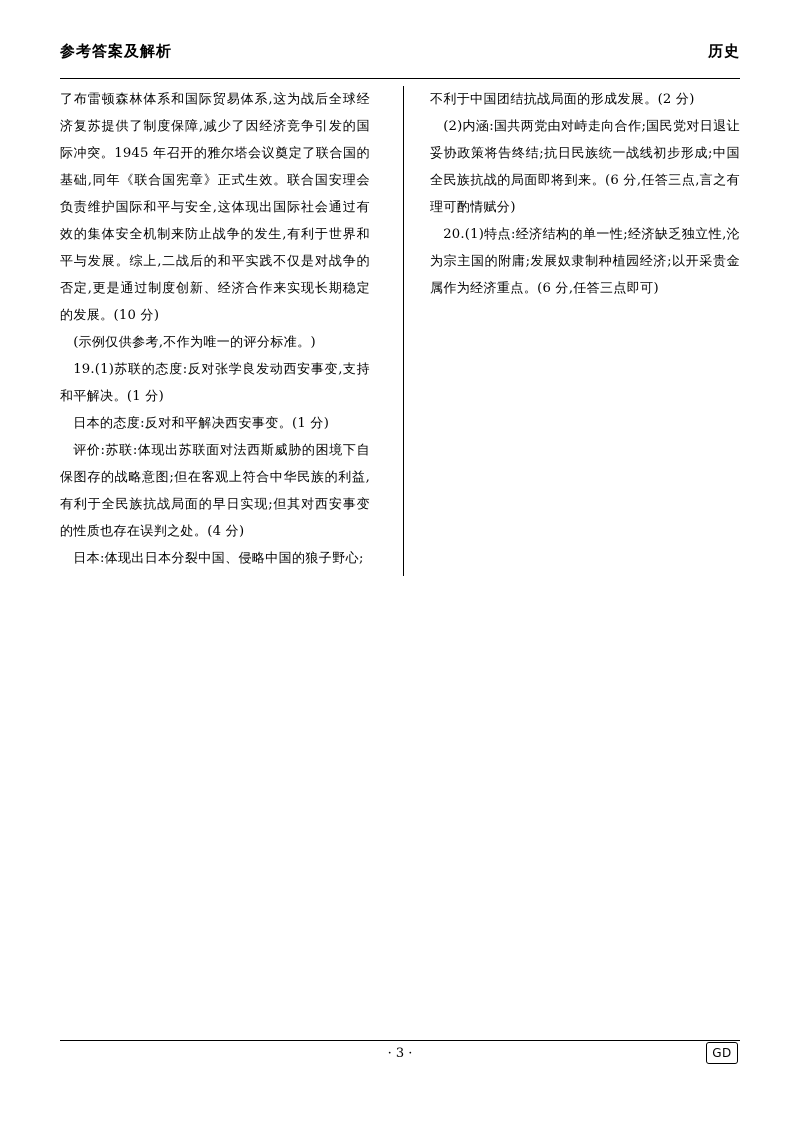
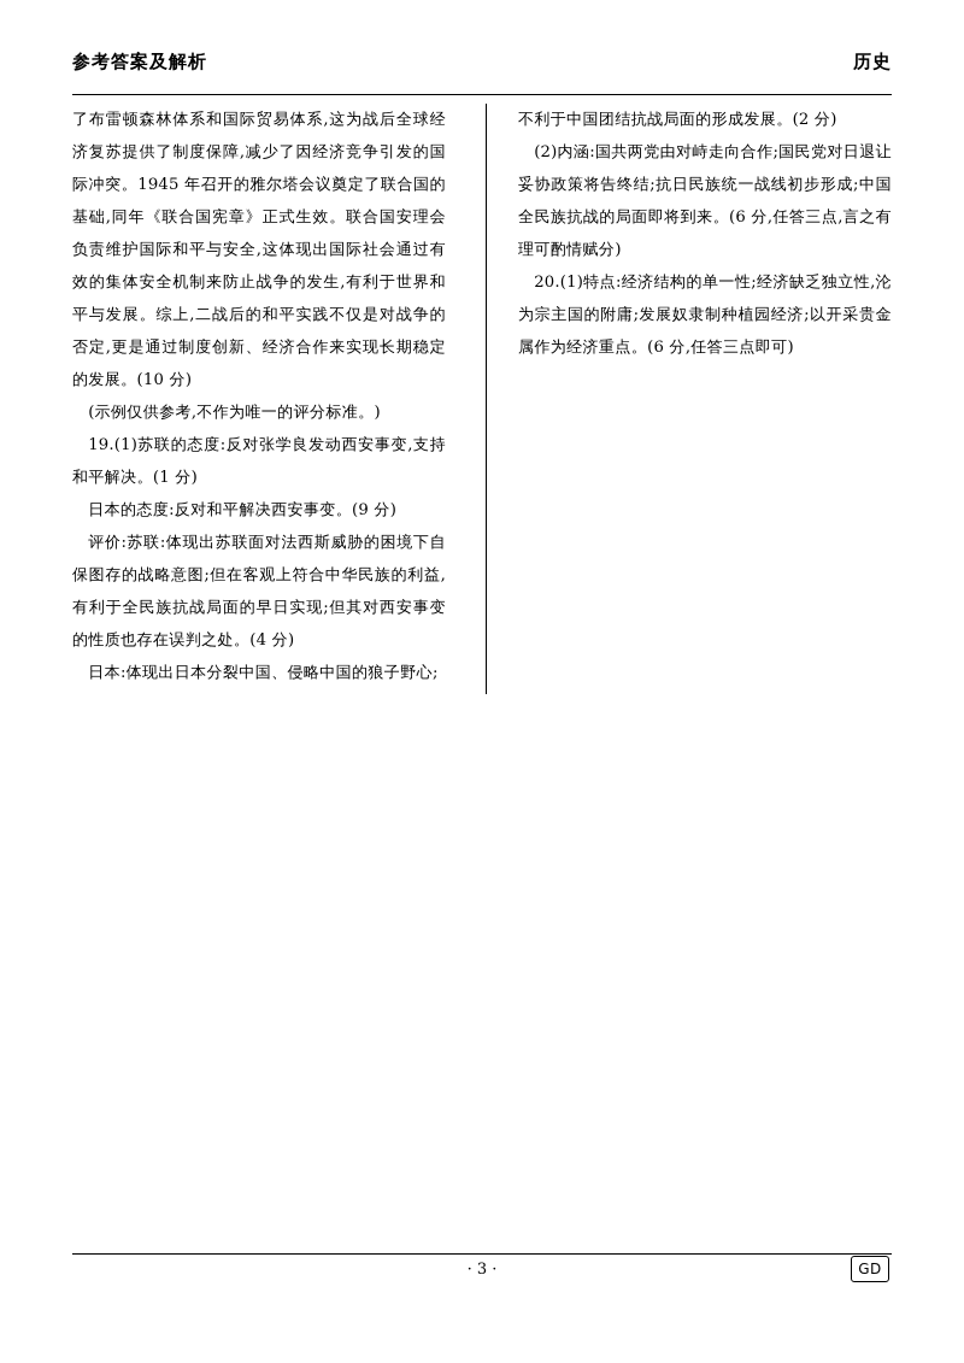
  参考答案及解析
  历史
  了布雷顿森林体系和国际贸易体系,这为战后全球经济复苏提供了制度保障,减少了因经济竞争引发的国际冲突。1945 年召开的雅尔塔会议奠定了联合国的基础,同年《联合国宪章》正式生效。联合国安理会负责维护国际和平与安全,这体现出国际社会通过有效的集体安全机制来防止战争的发生,有利于世界和平与发展。综上,二战后的和平实践不仅是对战争的否定,更是通过制度创新、经济合作来实现长期稳定的发展。(10 分)
  (示例仅供参考,不作为唯一的评分标准。)
  19.(1)苏联的态度:反对张学良发动西安事变,支持和平解决。(1 分)
- 日本的态度:反对和平解决西安事变。(1 分)
+ 日本的态度:反对和平解决西安事变。(9 分)
  评价:苏联:体现出苏联面对法西斯威胁的困境下自保图存的战略意图;但在客观上符合中华民族的利益,有利于全民族抗战局面的早日实现;但其对西安事变的性质也存在误判之处。(4 分)
  日本:体现出日本分裂中国、侵略中国的狼子野心;
  不利于中国团结抗战局面的形成发展。(2 分)
  (2)内涵:国共两党由对峙走向合作;国民党对日退让妥协政策将告终结;抗日民族统一战线初步形成;中国全民族抗战的局面即将到来。(6 分,任答三点,言之有理可酌情赋分)
  20.(1)特点:经济结构的单一性;经济缺乏独立性,沦为宗主国的附庸;发展奴隶制种植园经济;以开采贵金属作为经济重点。(6 分,任答三点即可)
  · 3 ·
  GD
